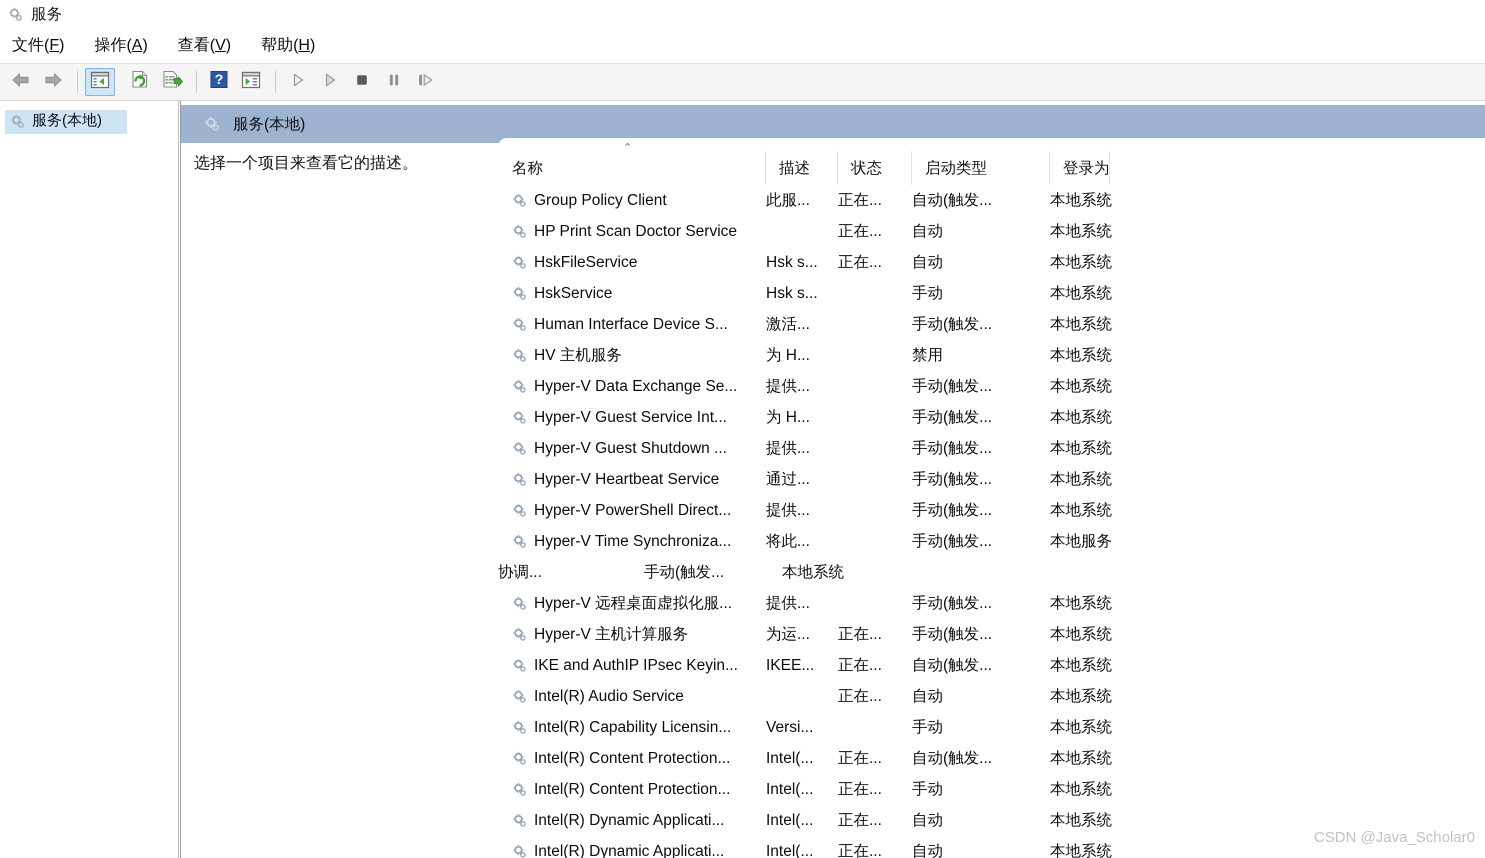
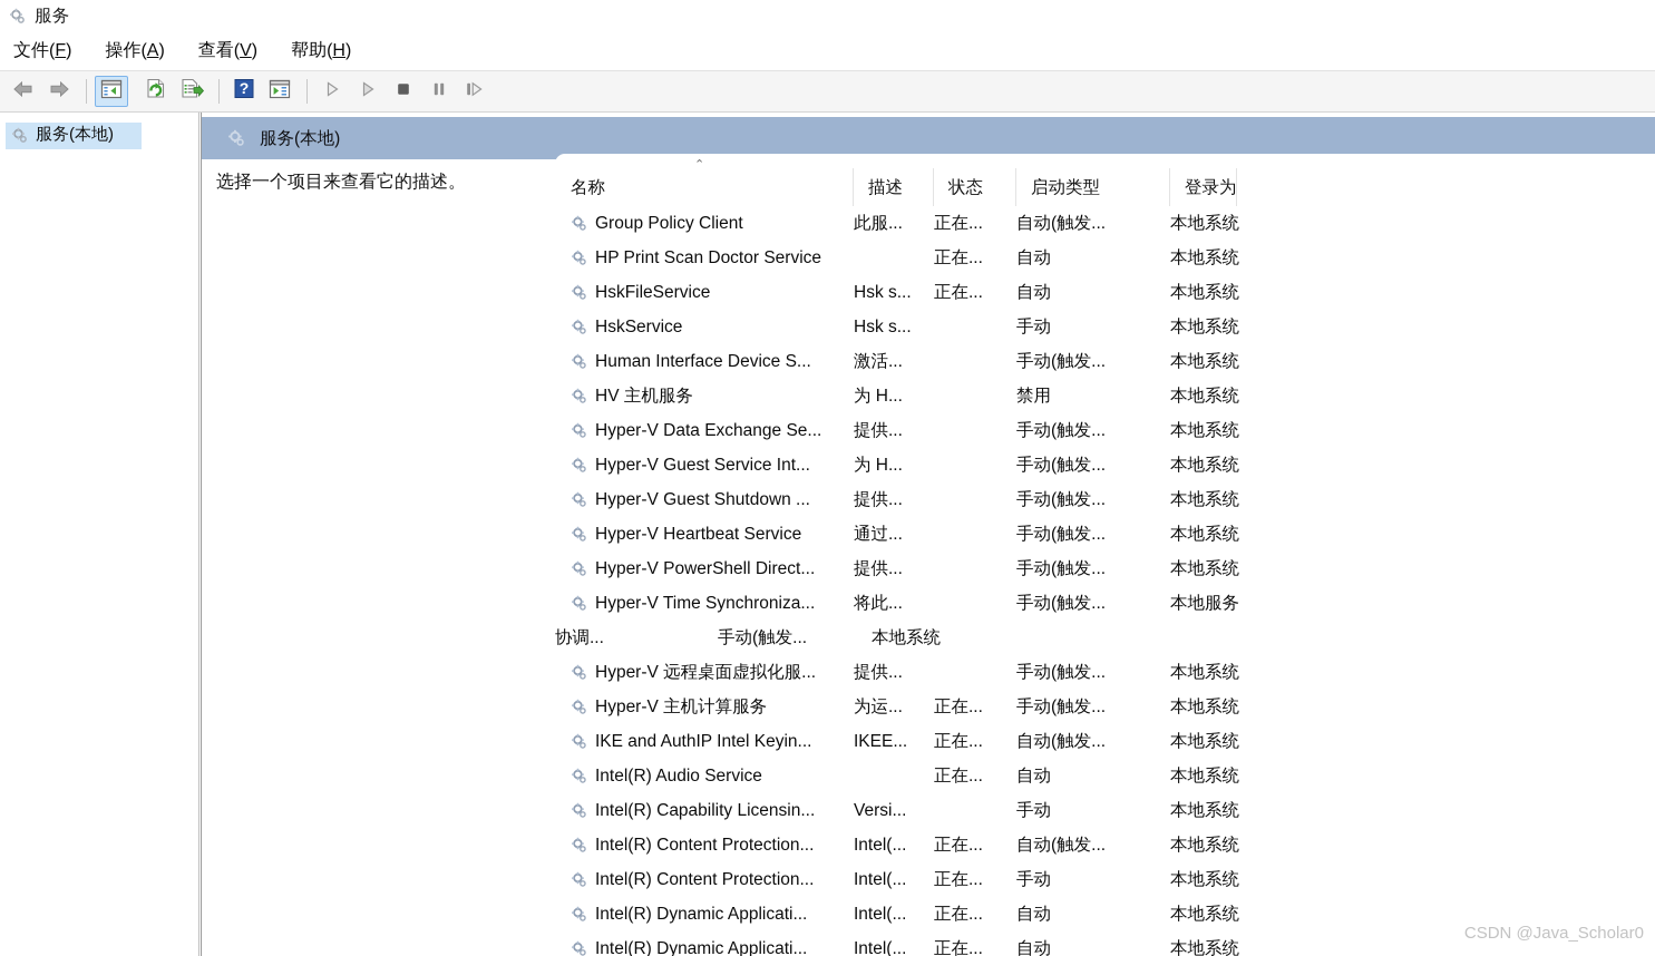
  服务
  文件(F)
  操作(A)
  查看(V)
  帮助(H)
  ?
  服务(本地)
  服务(本地)
  选择一个项目来查看它的描述。
  名称
  ⌃
  描述
  状态
  启动类型
  登录为
  Group Policy Client
  此服...
  正在...
  自动(触发...
  本地系统
  HP Print Scan Doctor Service
  正在...
  自动
  本地系统
  HskFileService
  Hsk s...
  正在...
  自动
  本地系统
  HskService
  Hsk s...
  手动
  本地系统
  Human Interface Device S...
  激活...
  手动(触发...
  本地系统
  HV 主机服务
  为 H...
  禁用
  本地系统
  Hyper-V Data Exchange Se...
  提供...
  手动(触发...
  本地系统
  Hyper-V Guest Service Int...
  为 H...
  手动(触发...
  本地系统
  Hyper-V Guest Shutdown ...
  提供...
  手动(触发...
  本地系统
  Hyper-V Heartbeat Service
  通过...
  手动(触发...
  本地系统
  Hyper-V PowerShell Direct...
  提供...
  手动(触发...
  本地系统
  Hyper-V Time Synchroniza...
  将此...
  手动(触发...
  本地服务
  协调...
  手动(触发...
  本地系统
  Hyper-V 远程桌面虚拟化服...
  提供...
  手动(触发...
  本地系统
  Hyper-V 主机计算服务
  为运...
  正在...
  手动(触发...
  本地系统
- IKE and AuthIP IPsec Keyin...
+ IKE and AuthIP Intel Keyin...
  IKEE...
  正在...
  自动(触发...
  本地系统
  Intel(R) Audio Service
  正在...
  自动
  本地系统
  Intel(R) Capability Licensin...
  Versi...
  手动
  本地系统
  Intel(R) Content Protection...
  Intel(...
  正在...
  自动(触发...
  本地系统
  Intel(R) Content Protection...
  Intel(...
  正在...
  手动
  本地系统
  Intel(R) Dynamic Applicati...
  Intel(...
  正在...
  自动
  本地系统
  Intel(R) Dynamic Applicati...
  Intel(...
  正在...
  自动
  本地系统
  CSDN @Java_Scholar0
